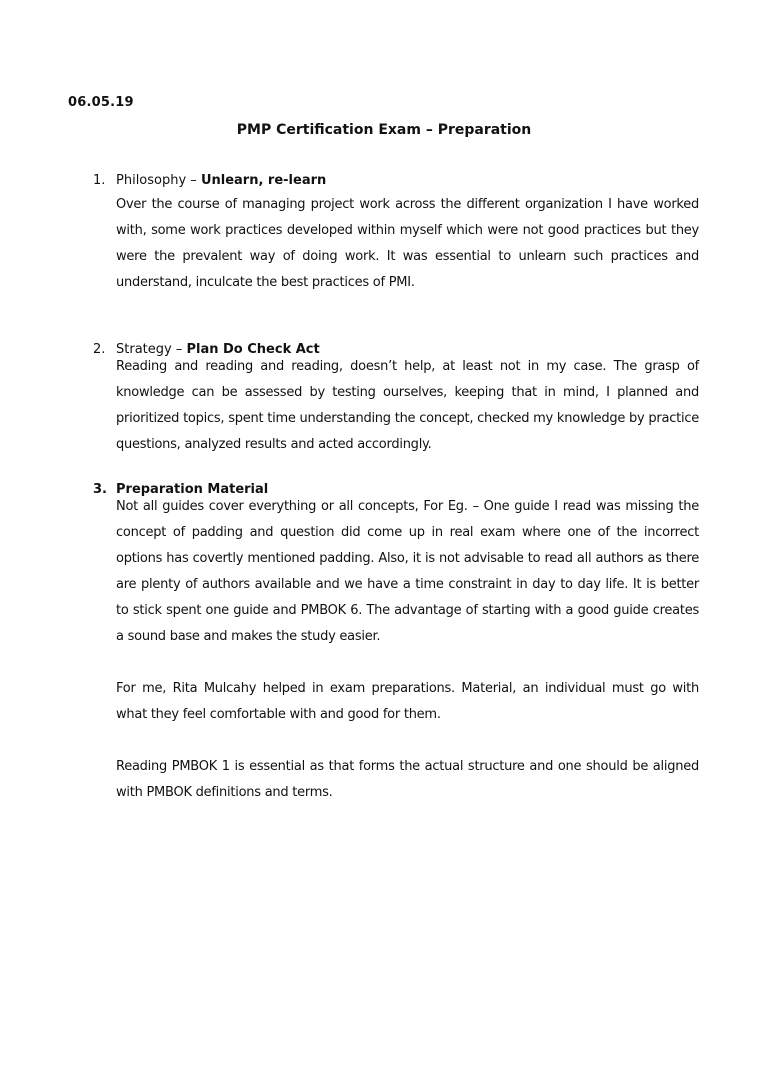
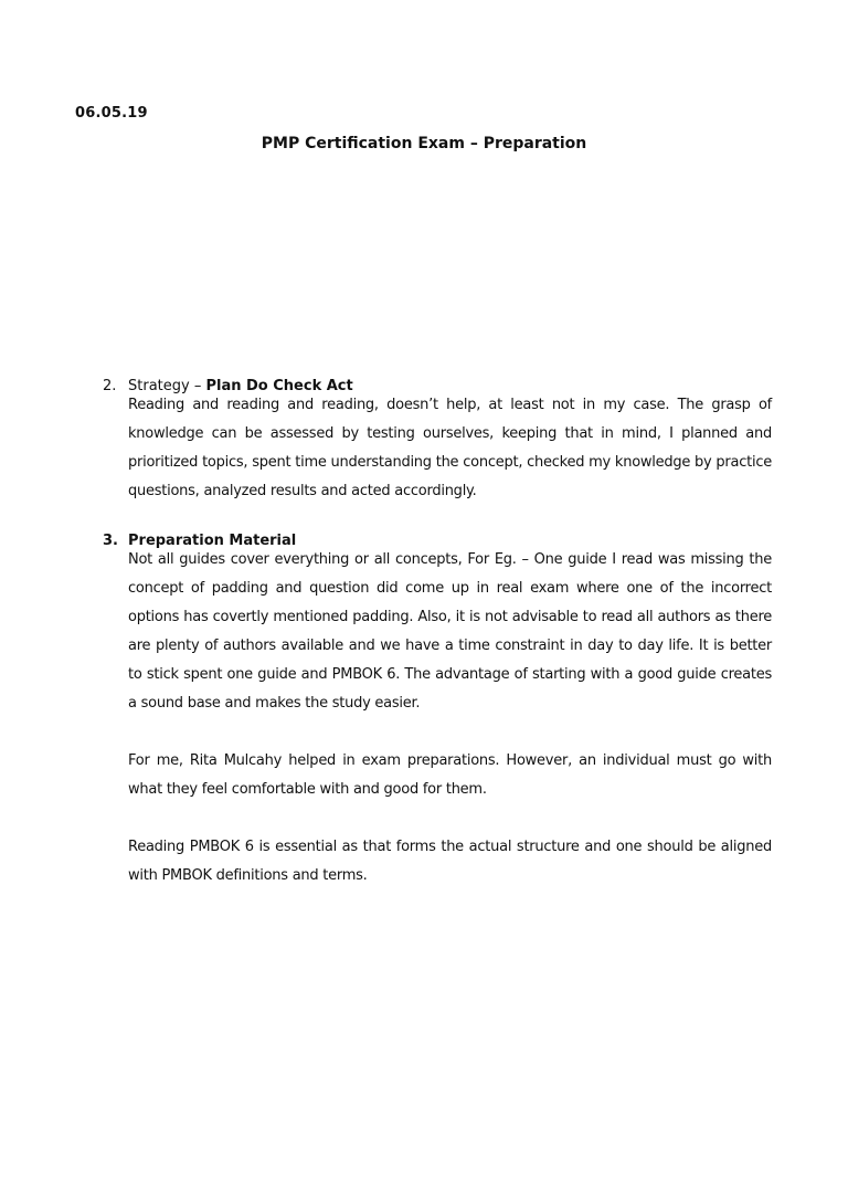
  06.05.19
  PMP Certification Exam – Preparation
- 1. Philosophy – Unlearn, re-learn
- Over the course of managing project work across the different organization I have worked with, some work practices developed within myself which were not good practices but they were the prevalent way of doing work. It was essential to unlearn such practices and understand, inculcate the best practices of PMI.
  2. Strategy – Plan Do Check Act
  Reading and reading and reading, doesn’t help, at least not in my case. The grasp of knowledge can be assessed by testing ourselves, keeping that in mind, I planned and prioritized topics, spent time understanding the concept, checked my knowledge by practice questions, analyzed results and acted accordingly.
  3. Preparation Material
  Not all guides cover everything or all concepts, For Eg. – One guide I read was missing the concept of padding and question did come up in real exam where one of the incorrect options has covertly mentioned padding. Also, it is not advisable to read all authors as there are plenty of authors available and we have a time constraint in day to day life. It is better to stick spent one guide and PMBOK 6. The advantage of starting with a good guide creates a sound base and makes the study easier.
- For me, Rita Mulcahy helped in exam preparations. Material, an individual must go with what they feel comfortable with and good for them.
+ For me, Rita Mulcahy helped in exam preparations. However, an individual must go with what they feel comfortable with and good for them.
- Reading PMBOK 1 is essential as that forms the actual structure and one should be aligned with PMBOK definitions and terms.
+ Reading PMBOK 6 is essential as that forms the actual structure and one should be aligned with PMBOK definitions and terms.
